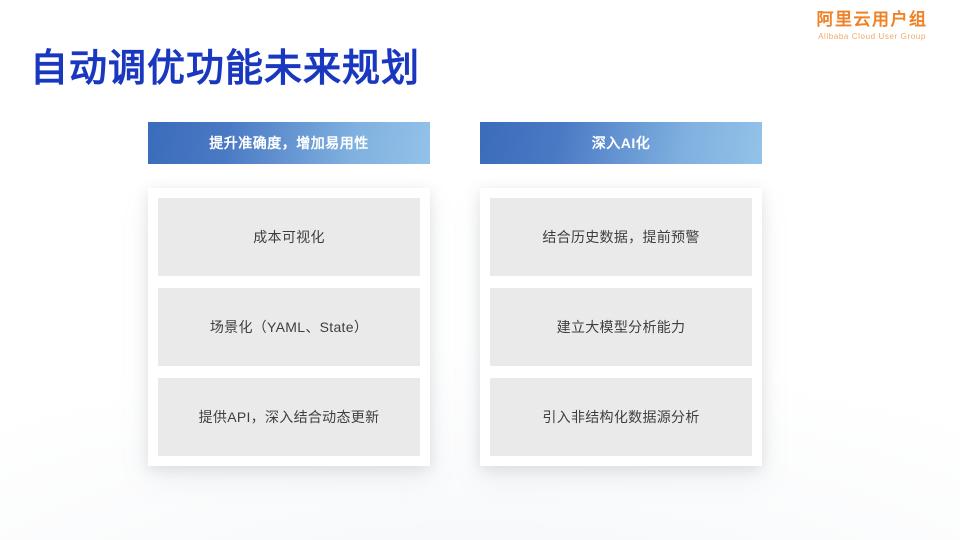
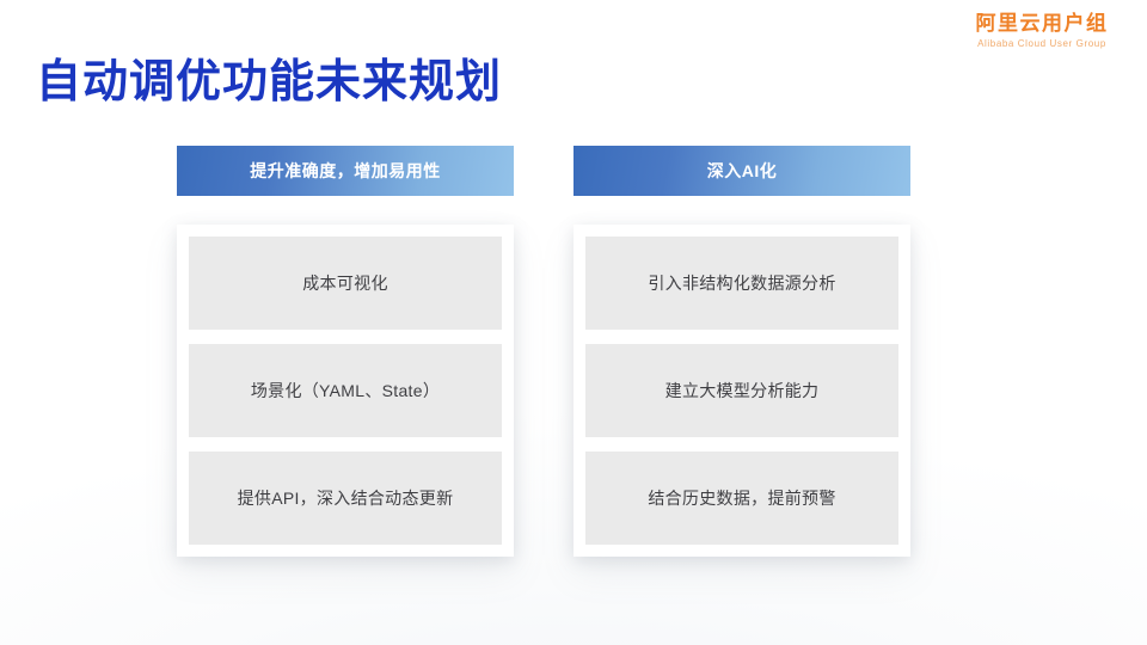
  阿里云用户组
  Alibaba Cloud User Group
  自动调优功能未来规划
  提升准确度，增加易用性
  成本可视化
  场景化（YAML、State）
  提供API，深入结合动态更新
  深入AI化
- 结合历史数据，提前预警
+ 引入非结构化数据源分析
  建立大模型分析能力
- 引入非结构化数据源分析
+ 结合历史数据，提前预警
